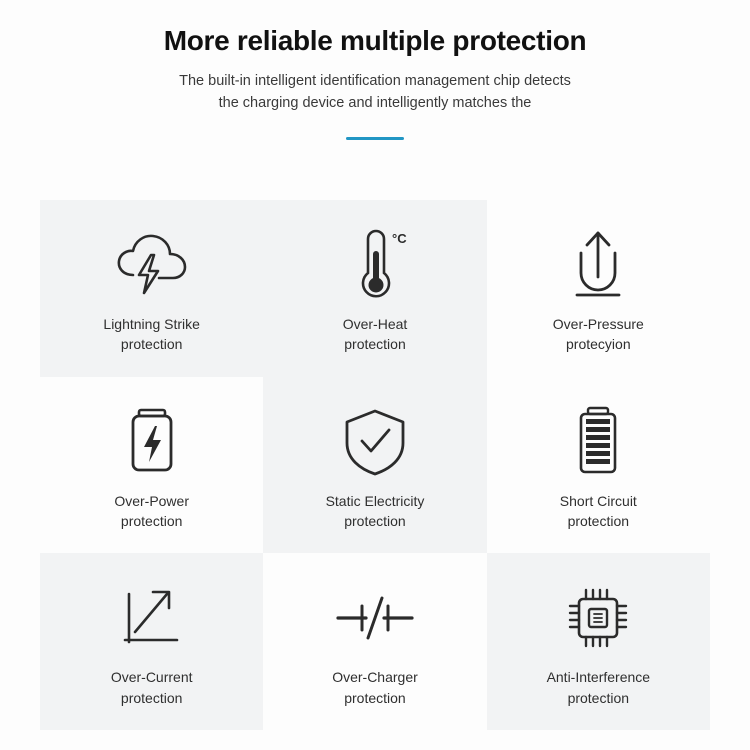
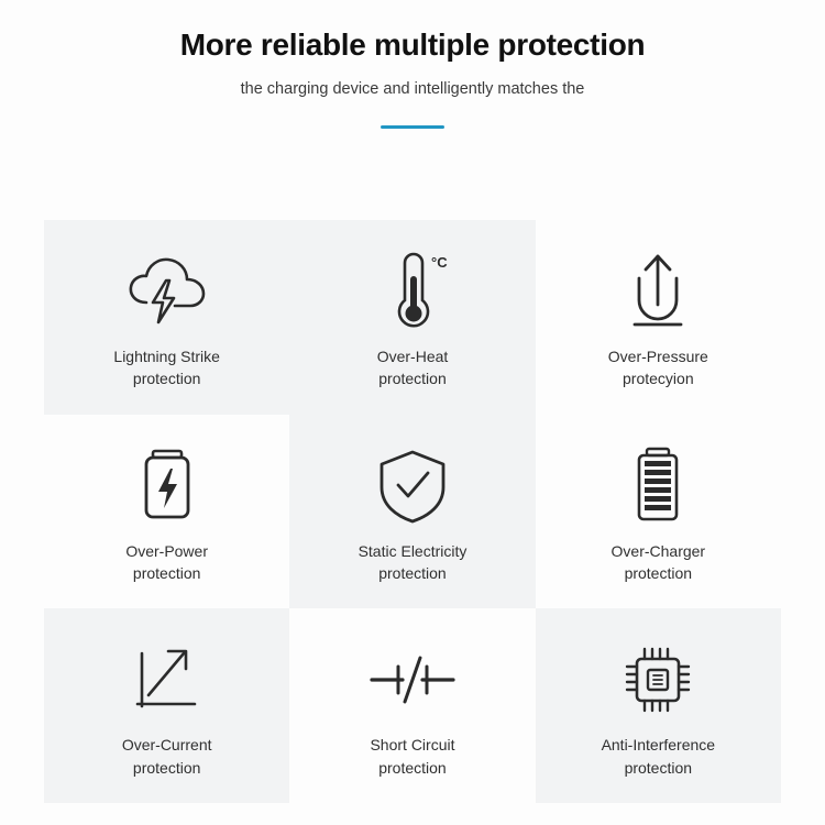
  More reliable multiple protection
- The built-in intelligent identification management chip detects
  the charging device and intelligently matches the
  Lightning Strike
  protection
  °C
  Over-Heat
  protection
  Over-Pressure
  protecyion
  Over-Power
  protection
  Static Electricity
  protection
- Short Circuit
+ Over-Charger
  protection
  Over-Current
  protection
- Over-Charger
+ Short Circuit
  protection
  Anti-Interference
  protection
